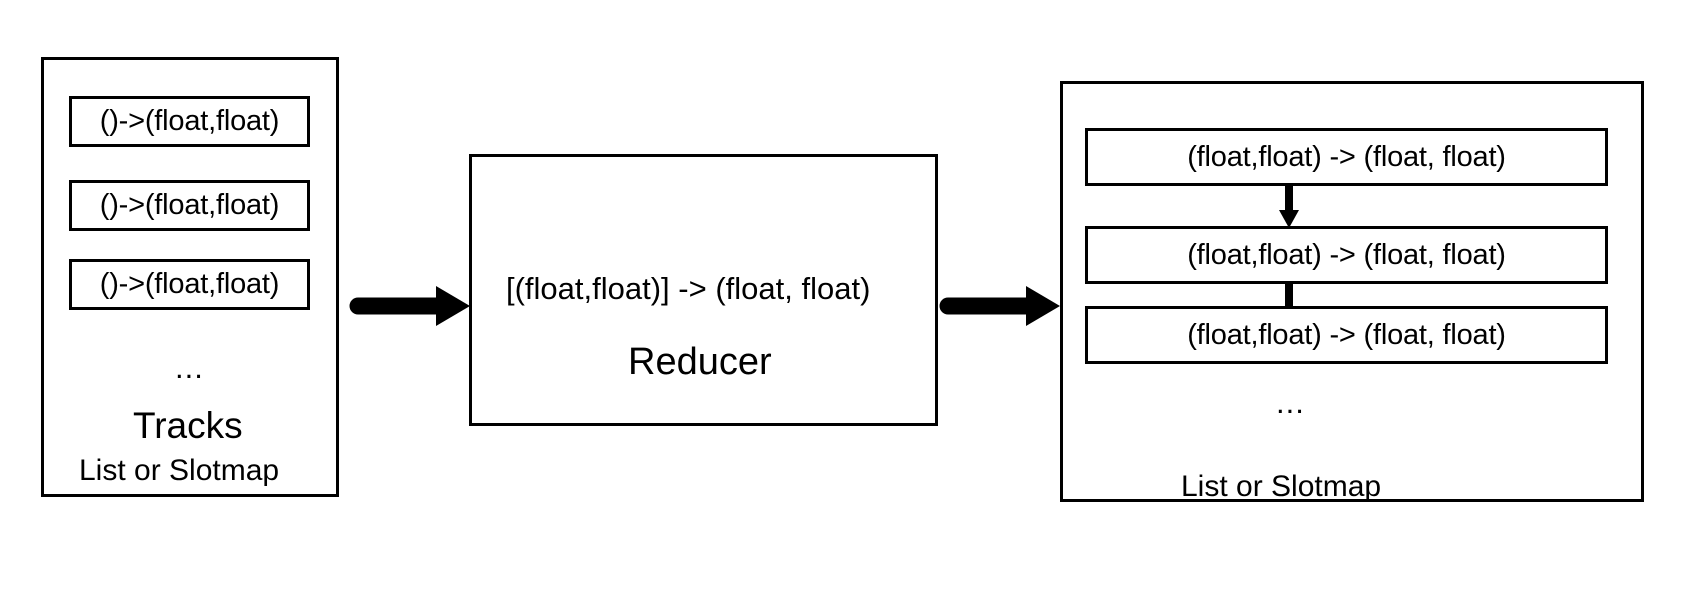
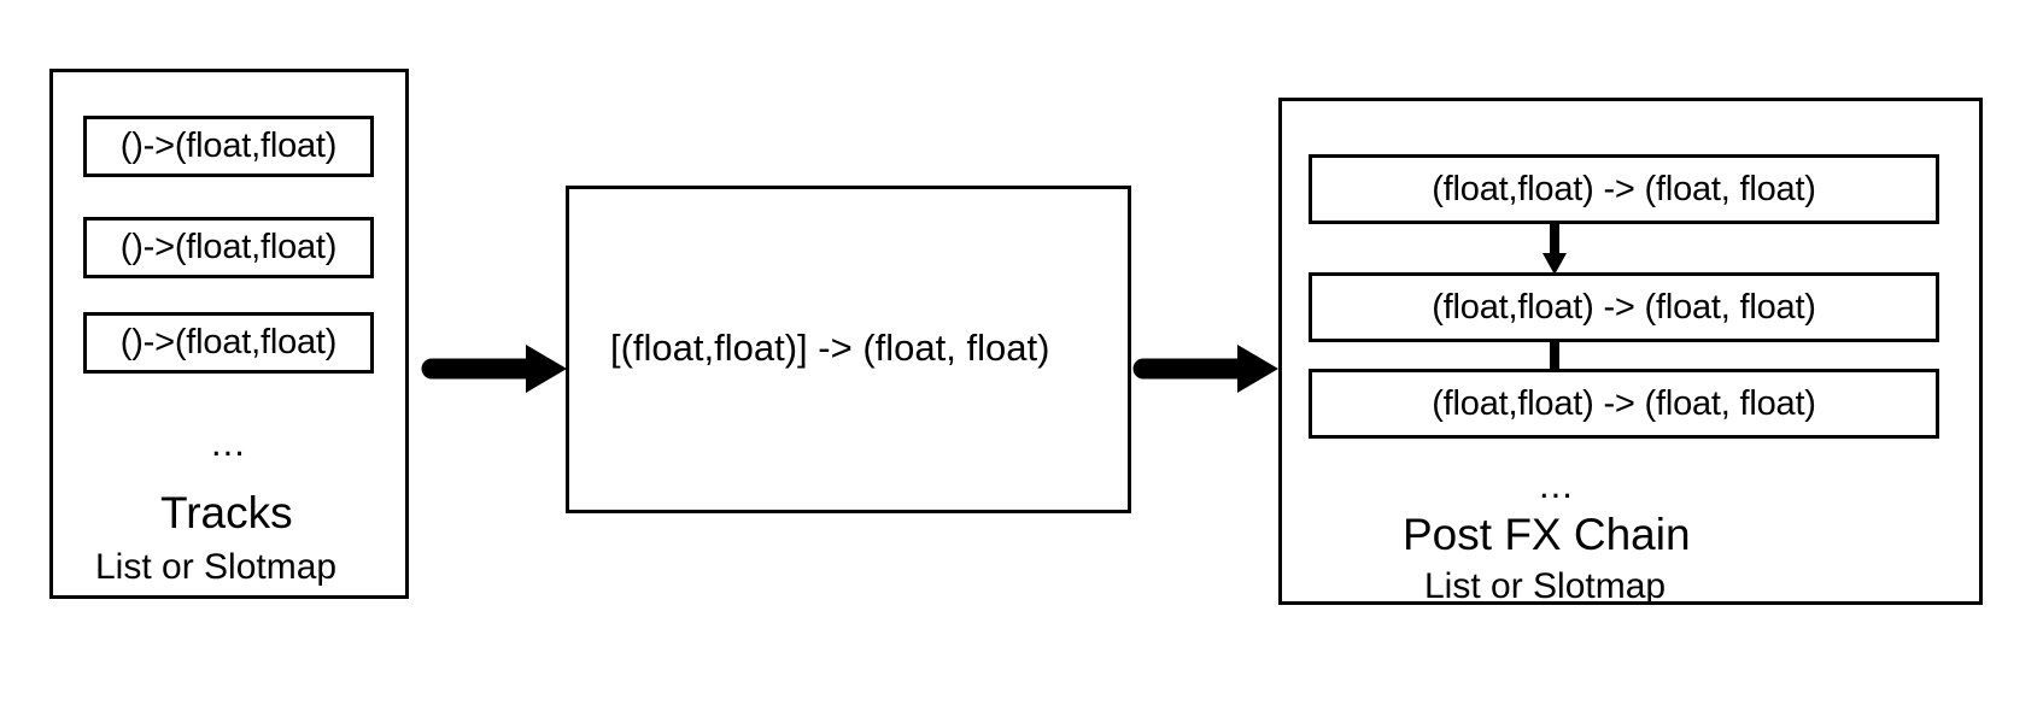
  ()->(float,float)
  ()->(float,float)
  ()->(float,float)
  ...
  Tracks
  List or Slotmap
  [(float,float)] -> (float, float)
- Reducer
  (float,float) -> (float, float)
  (float,float) -> (float, float)
  (float,float) -> (float, float)
  ...
+ Post FX Chain
  List or Slotmap
